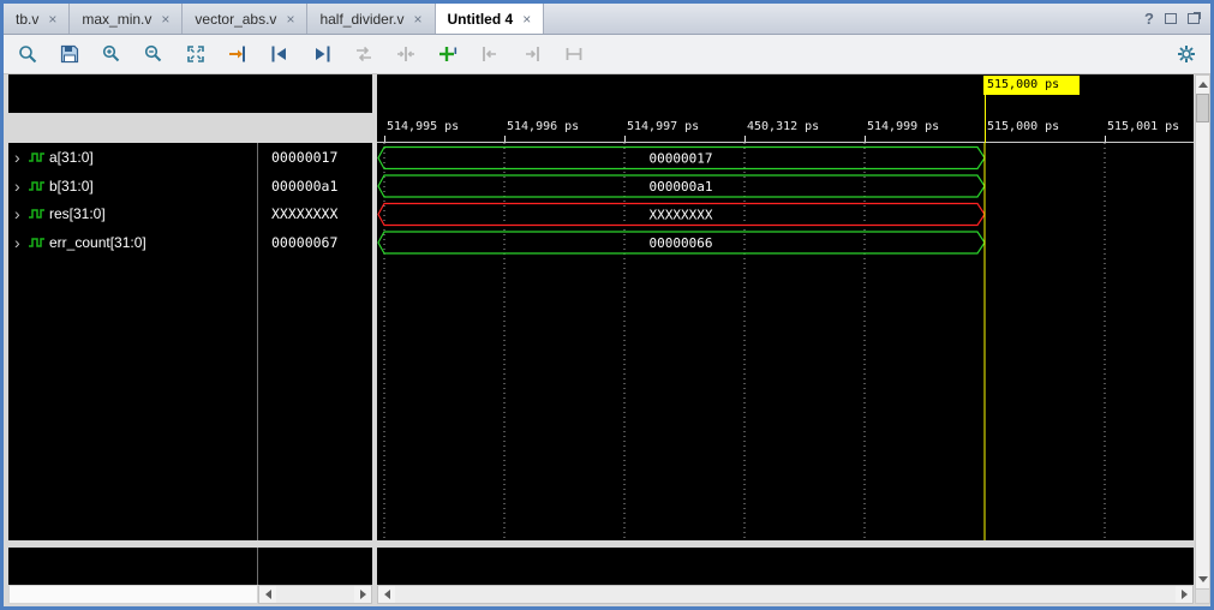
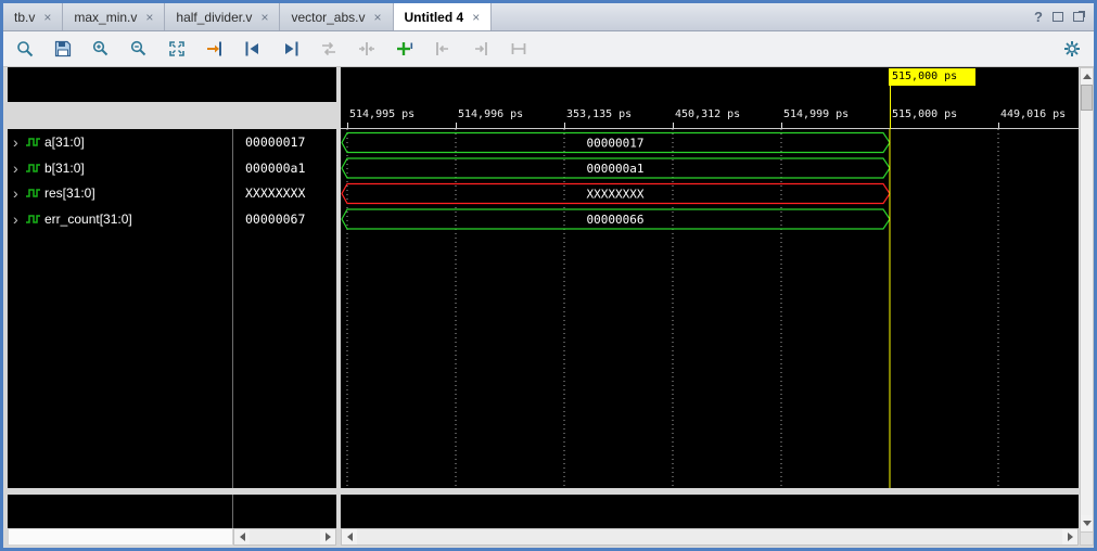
  tb.v
  ×
  max_min.v
  ×
- vector_abs.v
+ half_divider.v
  ×
- half_divider.v
+ vector_abs.v
  ×
  Untitled 4
  ×
  ?
  ›
  a[31:0]
  00000017
  ›
  b[31:0]
  000000a1
  ›
  res[31:0]
  XXXXXXXX
  ›
  err_count[31:0]
  00000067
  515,000 ps
  514,995 ps
  514,996 ps
- 514,997 ps
+ 353,135 ps
  450,312 ps
  514,999 ps
  515,000 ps
- 515,001 ps
+ 449,016 ps
  00000017
  000000a1
  XXXXXXXX
  00000066
